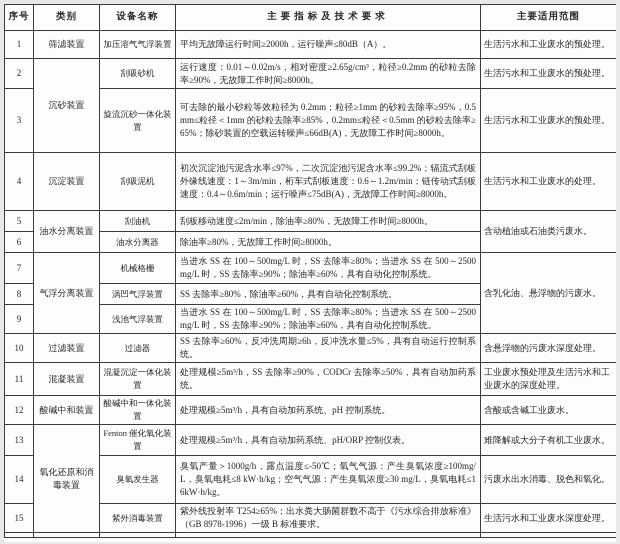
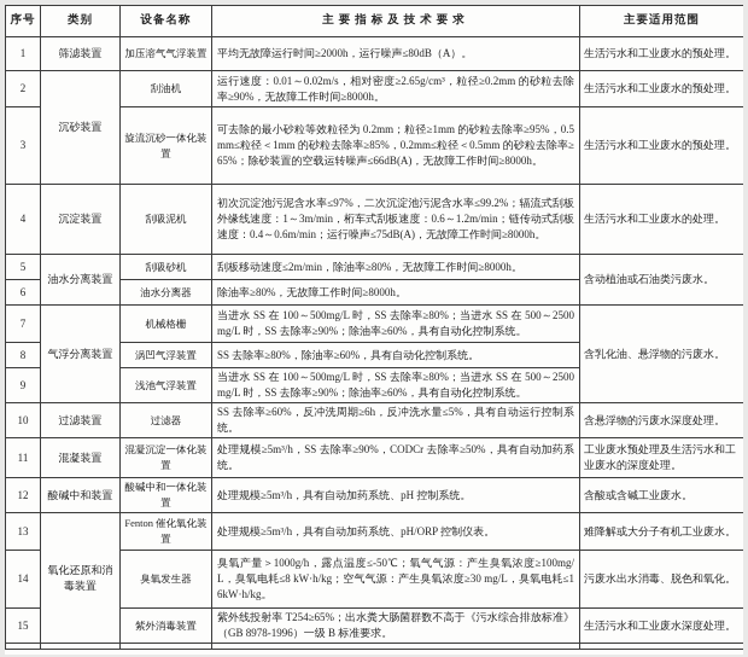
  序号	类别	设备名称	主要指标及技术要求	主要适用范围
  1	筛滤装置	加压溶气气浮装置	平均无故障运行时间≥2000h，运行噪声≤80dB（A）。	生活污水和工业废水的预处理。
- 2	沉砂装置	刮吸砂机	运行速度：0.01～0.02m/s，相对密度≥2.65g/cm³，粒径≥0.2mm 的砂粒去除率≥90%，无故障工作时间≥8000h。	生活污水和工业废水的预处理。
+ 2	沉砂装置	刮油机	运行速度：0.01～0.02m/s，相对密度≥2.65g/cm³，粒径≥0.2mm 的砂粒去除率≥90%，无故障工作时间≥8000h。	生活污水和工业废水的预处理。
  3	旋流沉砂一体化装置	可去除的最小砂粒等效粒径为 0.2mm；粒径≥1mm 的砂粒去除率≥95%，0.5mm≤粒径＜1mm 的砂粒去除率≥85%，0.2mm≤粒径＜0.5mm 的砂粒去除率≥65%；除砂装置的空载运转噪声≤66dB(A)，无故障工作时间≥8000h。	生活污水和工业废水的预处理。
  4	沉淀装置	刮吸泥机	初次沉淀池污泥含水率≤97%，二次沉淀池污泥含水率≤99.2%；辐流式刮板外缘线速度：1～3m/min，桁车式刮板速度：0.6～1.2m/min；链传动式刮板速度：0.4～0.6m/min；运行噪声≤75dB(A)，无故障工作时间≥8000h。	生活污水和工业废水的处理。
- 5	油水分离装置	刮油机	刮板移动速度≤2m/min，除油率≥80%，无故障工作时间≥8000h。	含动植油或石油类污废水。
+ 5	油水分离装置	刮吸砂机	刮板移动速度≤2m/min，除油率≥80%，无故障工作时间≥8000h。	含动植油或石油类污废水。
  6	油水分离器	除油率≥80%，无故障工作时间≥8000h。
  7	气浮分离装置	机械格栅	当进水 SS 在 100～500mg/L 时，SS 去除率≥80%；当进水 SS 在 500～2500mg/L 时，SS 去除率≥90%；除油率≥60%，具有自动化控制系统。	含乳化油、悬浮物的污废水。
  8	涡凹气浮装置	SS 去除率≥80%，除油率≥60%，具有自动化控制系统。
  9	浅池气浮装置	当进水 SS 在 100～500mg/L 时，SS 去除率≥80%；当进水 SS 在 500～2500mg/L 时，SS 去除率≥90%；除油率≥60%，具有自动化控制系统。
  10	过滤装置	过滤器	SS 去除率≥60%，反冲洗周期≥6h，反冲洗水量≤5%，具有自动运行控制系统。	含悬浮物的污废水深度处理。
  11	混凝装置	混凝沉淀一体化装置	处理规模≥5m³/h，SS 去除率≥90%，CODCr 去除率≥50%，具有自动加药系统。	工业废水预处理及生活污水和工业废水的深度处理。
  12	酸碱中和装置	酸碱中和一体化装置	处理规模≥5m³/h，具有自动加药系统、pH 控制系统。	含酸或含碱工业废水。
  13	氧化还原和消毒装置	Fenton 催化氧化装置	处理规模≥5m³/h，具有自动加药系统、pH/ORP 控制仪表。	难降解或大分子有机工业废水。
  14	臭氧发生器	臭氧产量＞1000g/h，露点温度≤-50℃；氧气气源：产生臭氧浓度≥100mg/L，臭氧电耗≤8 kW·h/kg；空气气源：产生臭氧浓度≥30 mg/L，臭氧电耗≤16kW·h/kg。	污废水出水消毒、脱色和氧化。
  15	紫外消毒装置	紫外线投射率 T254≥65%；出水粪大肠菌群数不高于《污水综合排放标准》（GB 8978-1996）一级 B 标准要求。	生活污水和工业废水深度处理。
